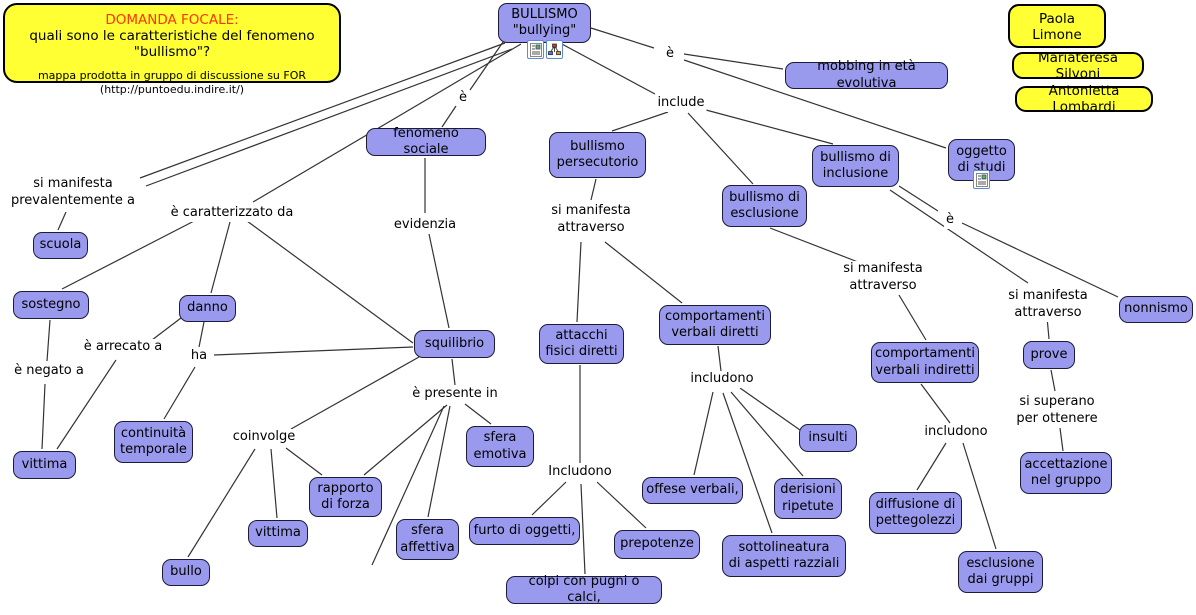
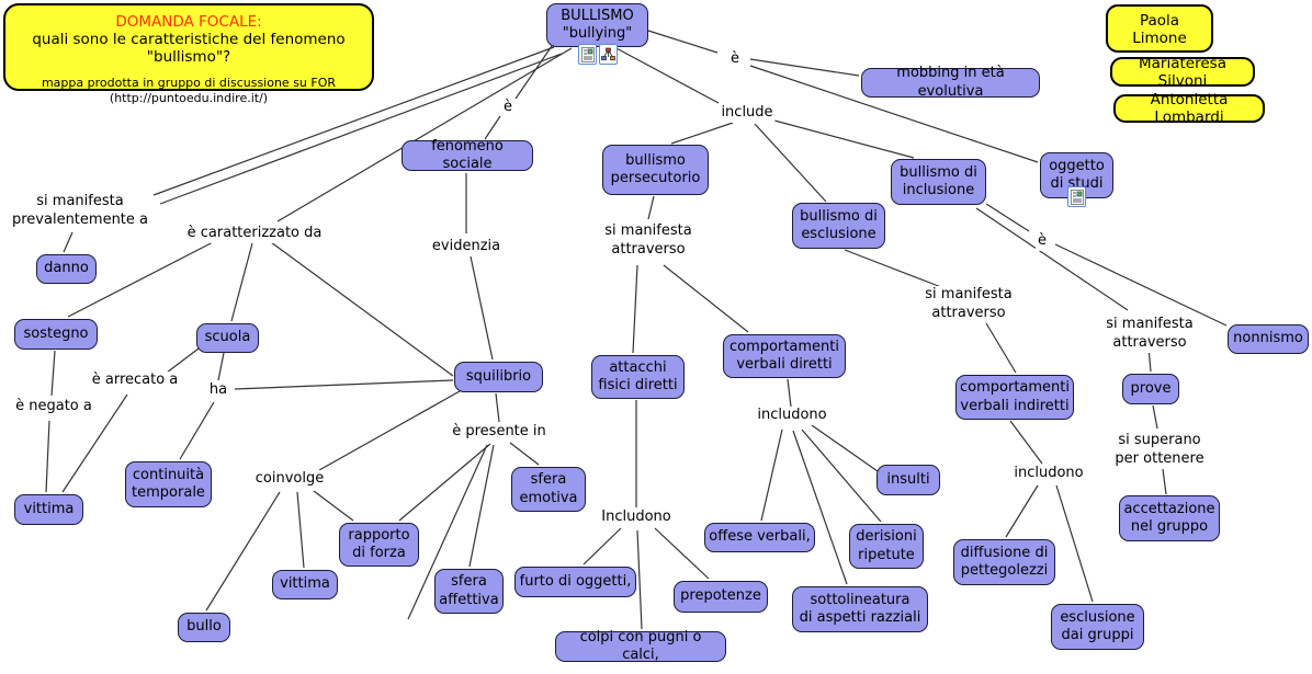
  DOMANDA FOCALE:
  quali sono le caratteristiche del fenomeno "bullismo"?
  mappa prodotta in gruppo di discussione su FOR
  (http://puntoedu.indire.it/)
  BULLISMO
  "bullying"
  mobbing in età evolutiva
  fenomeno sociale
  bullismo
  persecutorio
  bullismo di
  inclusione
  oggetto
  di studi
  bullismo di
  esclusione
- scuola
+ danno
  sostegno
- danno
+ scuola
  nonnismo
  squilibrio
  attacchi
  fisici diretti
  comportamenti
  verbali diretti
  comportamenti
  verbali indiretti
  prove
  insulti
  continuità
  temporale
  vittima
  sfera
  emotiva
  rapporto
  di forza
  offese verbali,
  derisioni
  ripetute
  diffusione di
  pettegolezzi
  accettazione
  nel gruppo
  vittima
  sfera
  affettiva
  furto di oggetti,
  prepotenze
  sottolineatura
  di aspetti razziali
  esclusione
  dai gruppi
  bullo
  colpi con pugni o calci,
  è
  è
  include
  si manifesta
  prevalentemente a
  è caratterizzato da
  evidenzia
  si manifesta
  attraverso
  è
  si manifesta
  attraverso
  si manifesta
  attraverso
  è negato a
  è arrecato a
  ha
  coinvolge
  è presente in
  includono
  Includono
  includono
  si superano
  per ottenere
  Paola Limone
  Mariateresa Silvoni
  Antonietta Lombardi
